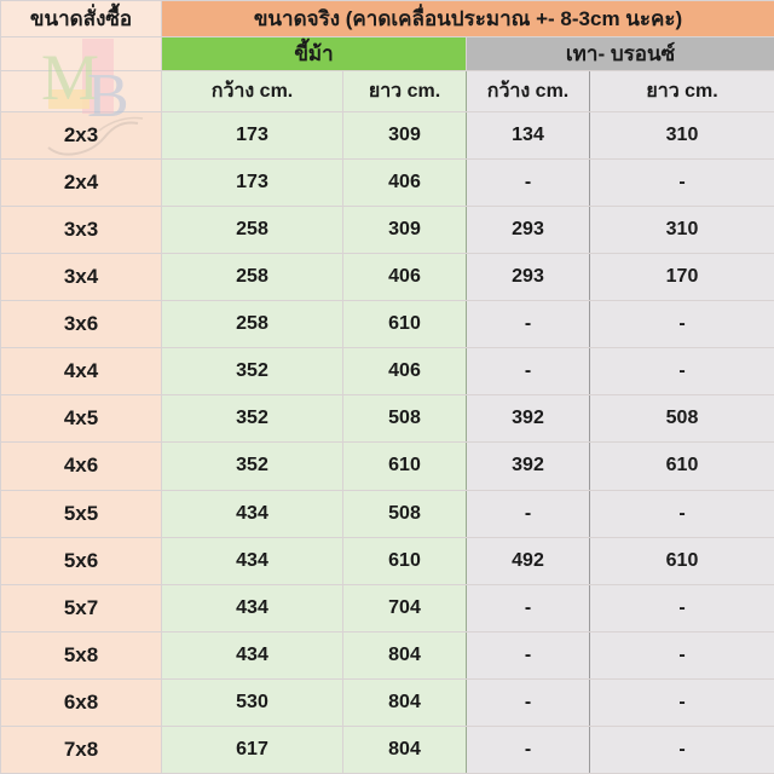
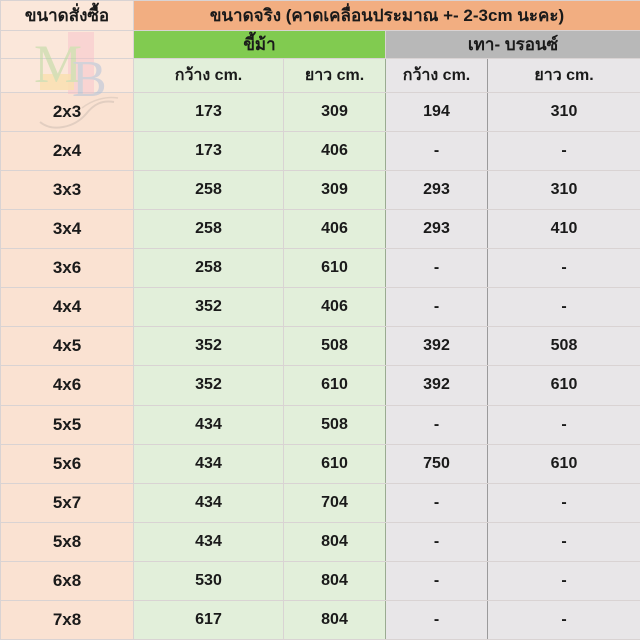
  M
  B
- ขนาดสั่งซื้อ	ขนาดจริง (คาดเคลื่อนประมาณ +- 8-3cm นะคะ)
+ ขนาดสั่งซื้อ	ขนาดจริง (คาดเคลื่อนประมาณ +- 2-3cm นะคะ)
  	ขี้ม้า	เทา- บรอนซ์
  	กว้าง cm.	ยาว cm.	กว้าง cm.	ยาว cm.
- 2x3	173	309	134	310
+ 2x3	173	309	194	310
  2x4	173	406	-	-
  3x3	258	309	293	310
- 3x4	258	406	293	170
+ 3x4	258	406	293	410
  3x6	258	610	-	-
  4x4	352	406	-	-
  4x5	352	508	392	508
  4x6	352	610	392	610
  5x5	434	508	-	-
- 5x6	434	610	492	610
+ 5x6	434	610	750	610
  5x7	434	704	-	-
  5x8	434	804	-	-
  6x8	530	804	-	-
  7x8	617	804	-	-
